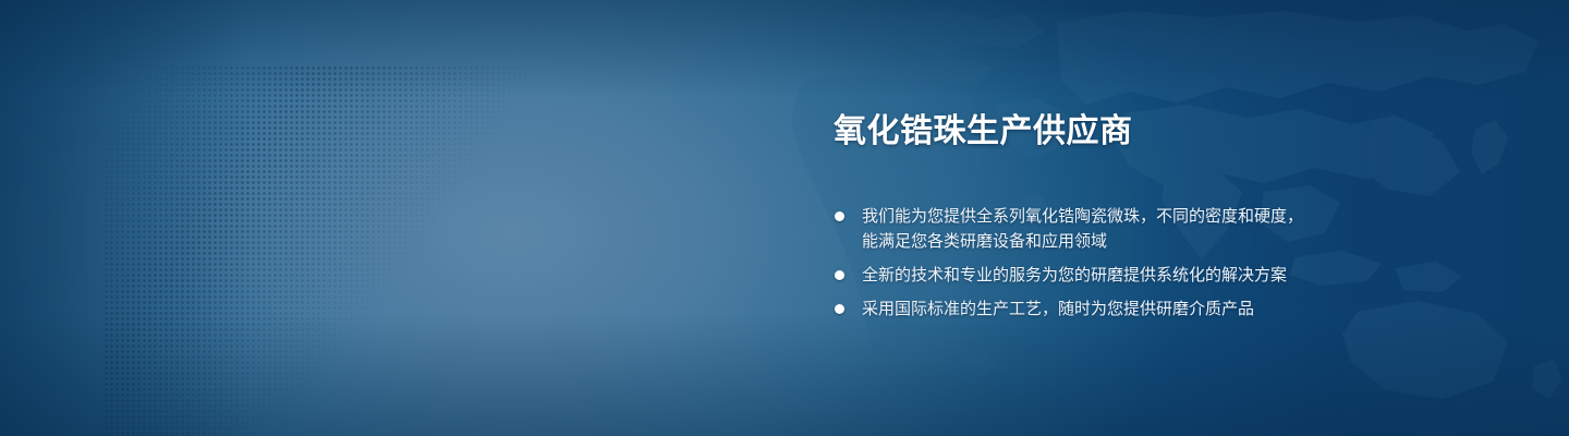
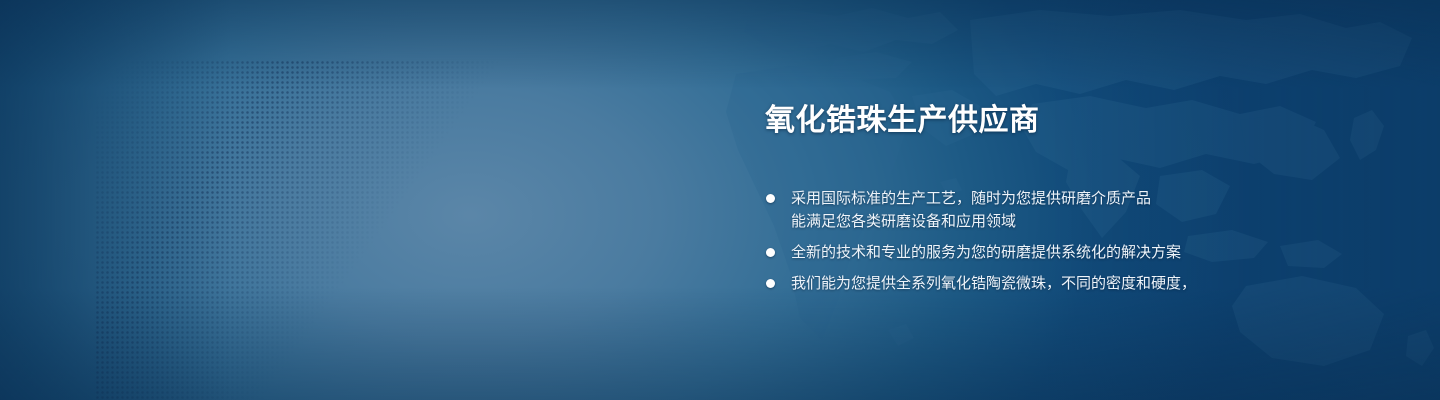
  氧化锆珠生产供应商
- 我们能为您提供全系列氧化锆陶瓷微珠，不同的密度和硬度，
+ 采用国际标准的生产工艺，随时为您提供研磨介质产品
  能满足您各类研磨设备和应用领域
  全新的技术和专业的服务为您的研磨提供系统化的解决方案
- 采用国际标准的生产工艺，随时为您提供研磨介质产品
+ 我们能为您提供全系列氧化锆陶瓷微珠，不同的密度和硬度，
